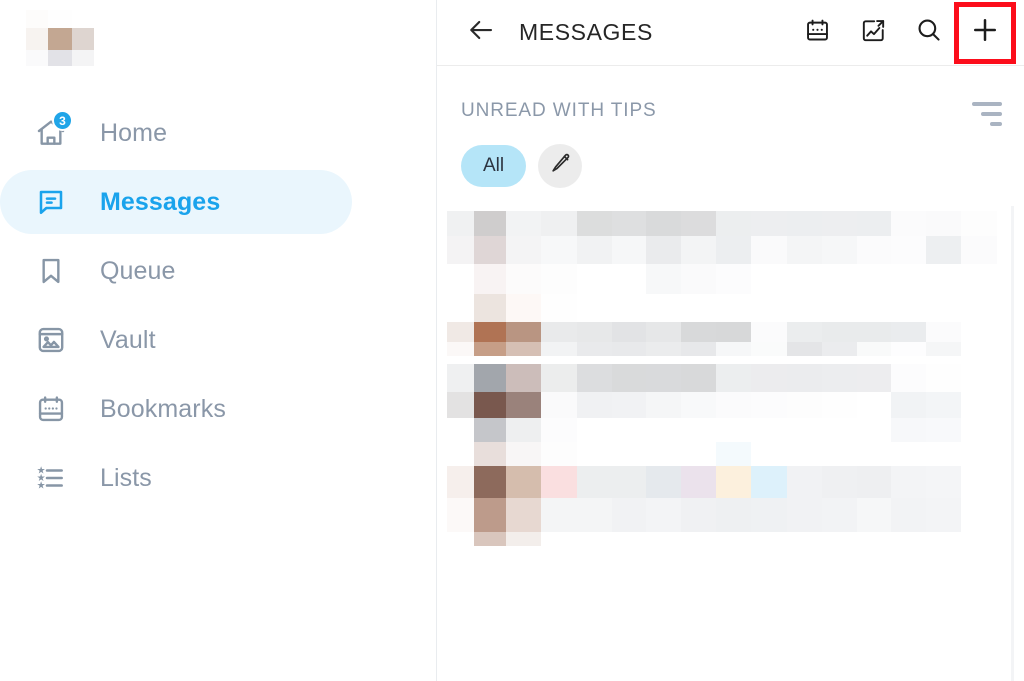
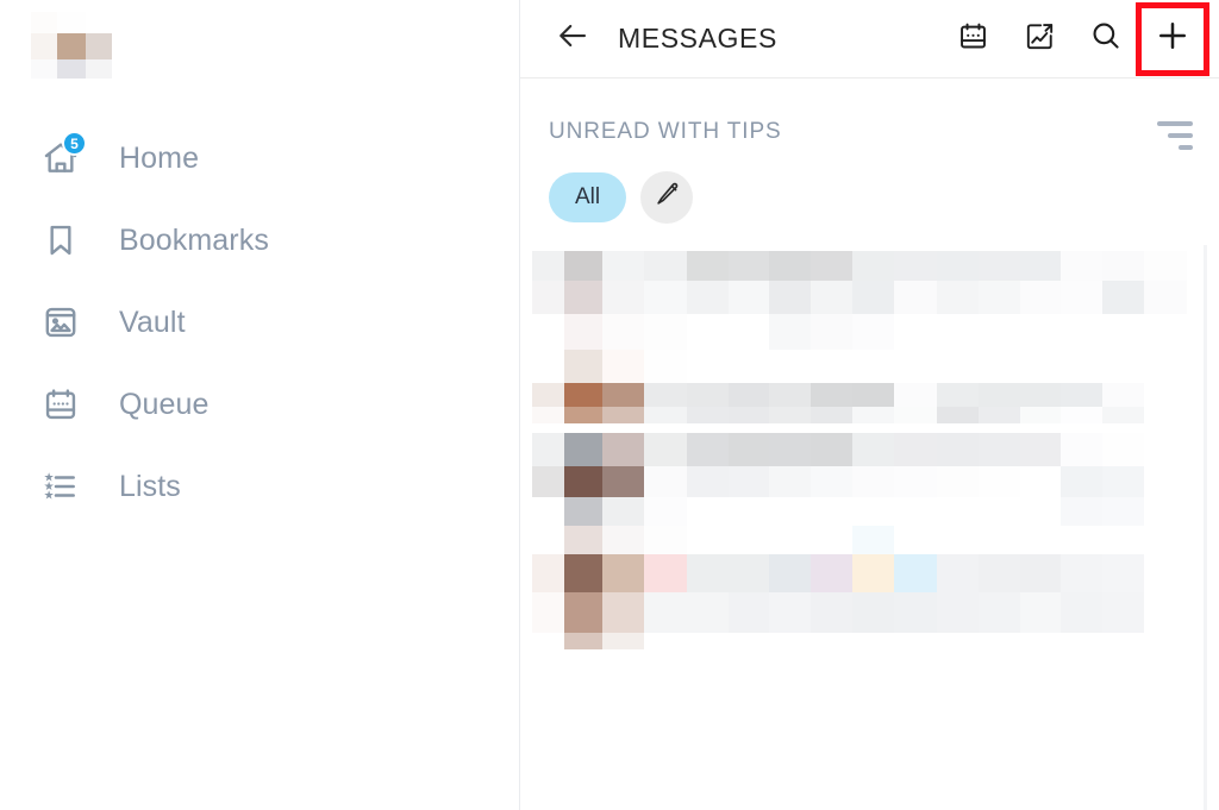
- 3
+ 5
  Home
- Messages
- Queue
+ Bookmarks
  Vault
- Bookmarks
+ Queue
  ★
  ★
  ★
  Lists
  MESSAGES
  UNREAD WITH TIPS
  All
